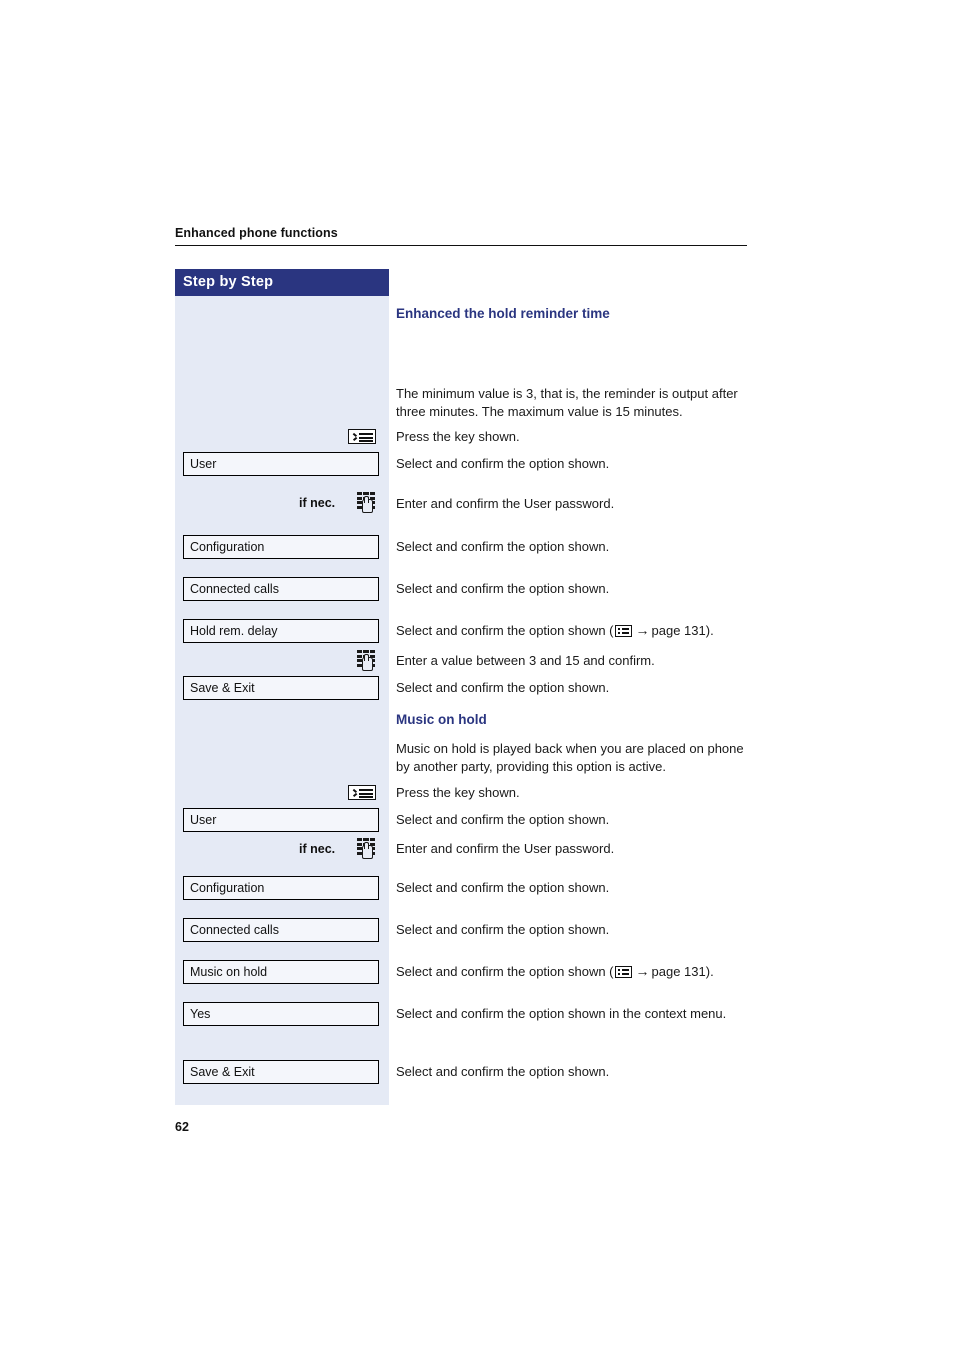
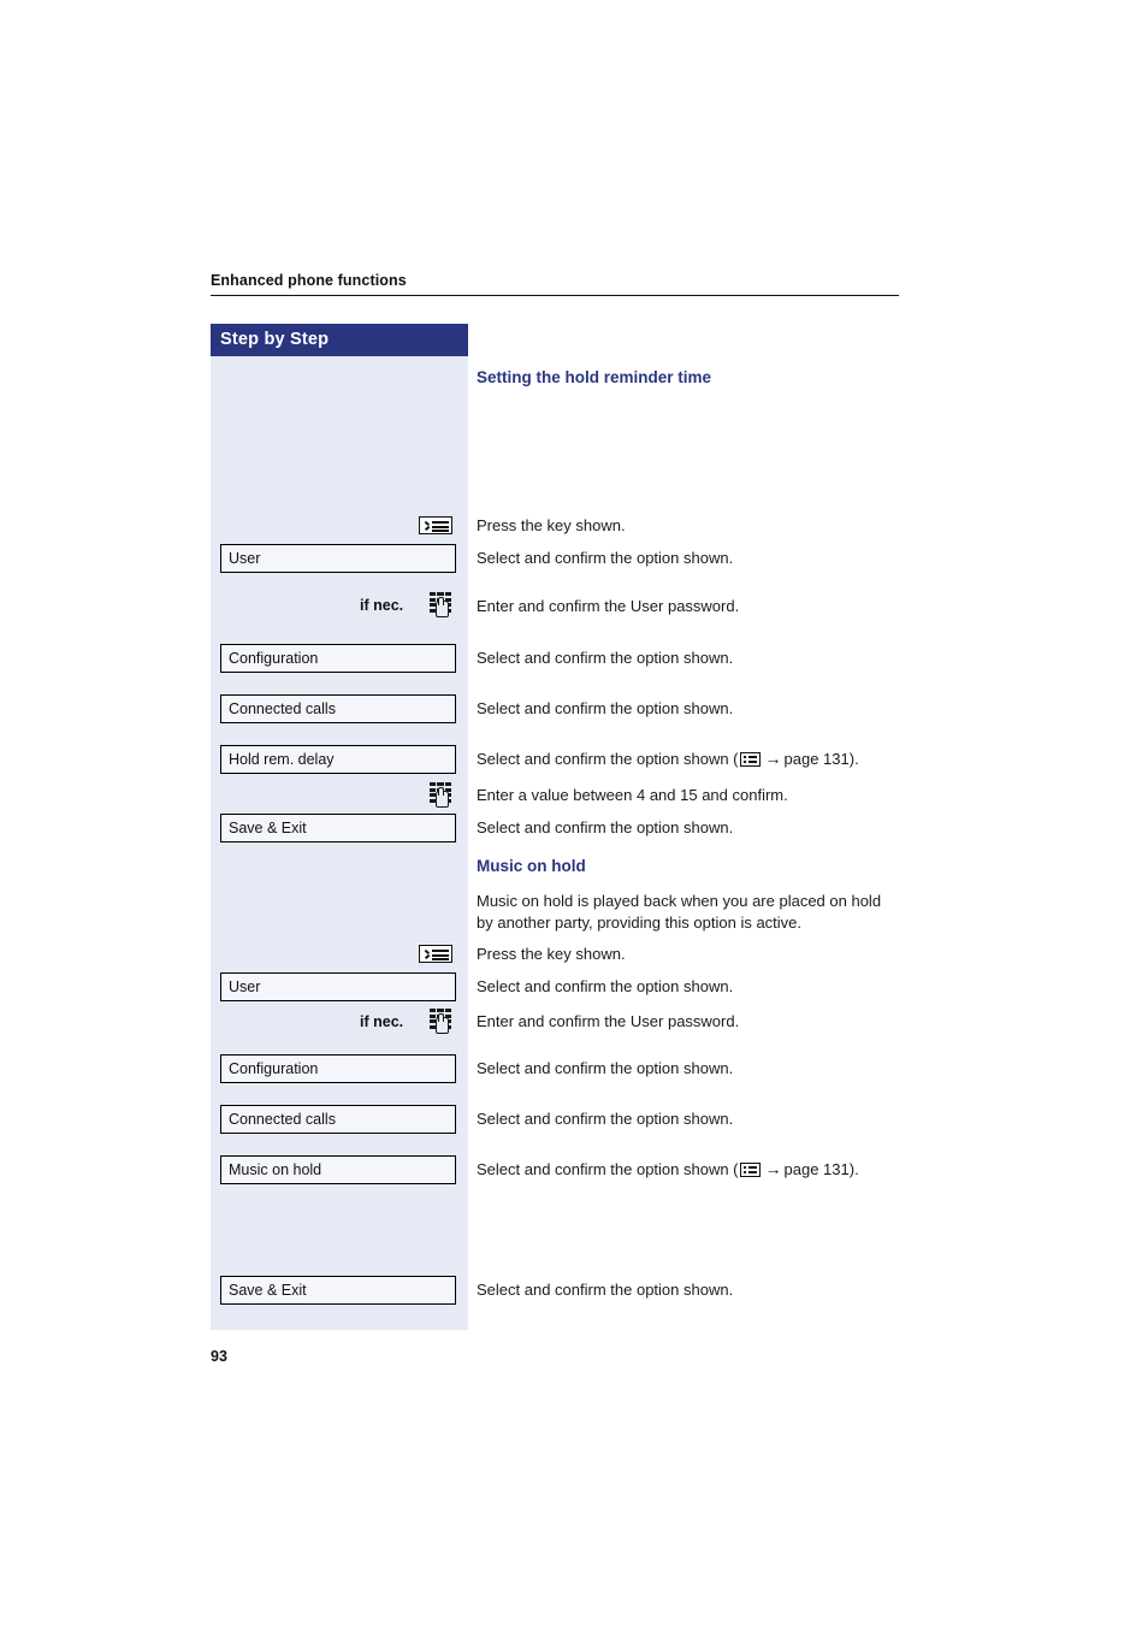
  Enhanced phone functions
  Step by Step
- Enhanced the hold reminder time
+ Setting the hold reminder time
- The minimum value is 3, that is, the reminder is output after three minutes. The maximum value is 15 minutes.
  Press the key shown.
  User
  Select and confirm the option shown.
  if nec.
  Enter and confirm the User password.
  Configuration
  Select and confirm the option shown.
  Connected calls
  Select and confirm the option shown.
  Hold rem. delay
  Select and confirm the option shown ( → page 131).
- Enter a value between 3 and 15 and confirm.
+ Enter a value between 4 and 15 and confirm.
  Save & Exit
  Select and confirm the option shown.
  Music on hold
- Music on hold is played back when you are placed on phone by another party, providing this option is active.
+ Music on hold is played back when you are placed on hold by another party, providing this option is active.
  Press the key shown.
  User
  Select and confirm the option shown.
  if nec.
  Enter and confirm the User password.
  Configuration
  Select and confirm the option shown.
  Connected calls
  Select and confirm the option shown.
  Music on hold
  Select and confirm the option shown ( → page 131).
- Yes
- Select and confirm the option shown in the context menu.
  Save & Exit
  Select and confirm the option shown.
- 62
+ 93
